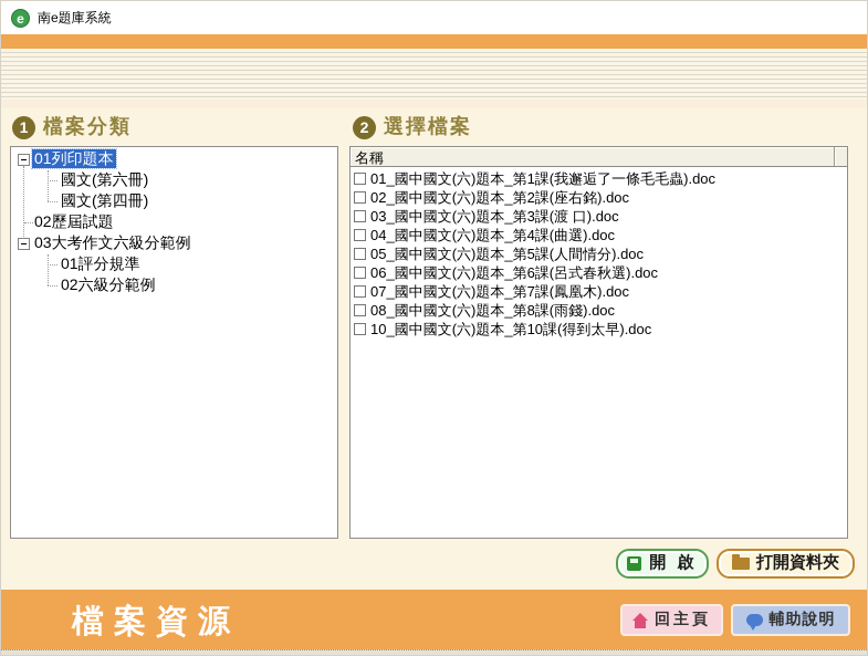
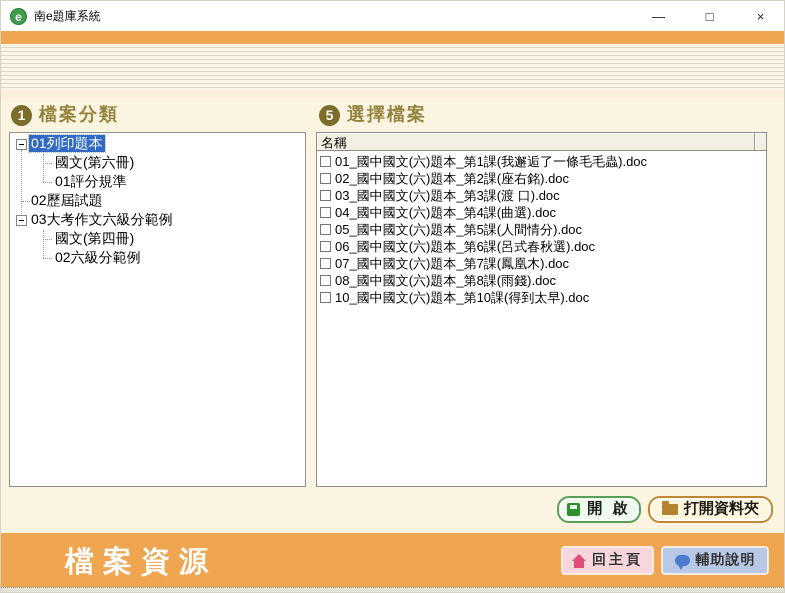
  e
  南e題庫系統
+ —
+ □
+ ×
  1
  檔案分類
- 2
+ 5
  選擇檔案
  01列印題本
  國文(第六冊)
- 國文(第四冊)
+ 01評分規準
  02歷屆試題
  03大考作文六級分範例
- 01評分規準
+ 國文(第四冊)
  02六級分範例
  名稱
  01_國中國文(六)題本_第1課(我邂逅了一條毛毛蟲).doc
  02_國中國文(六)題本_第2課(座右銘).doc
  03_國中國文(六)題本_第3課(渡 口).doc
  04_國中國文(六)題本_第4課(曲選).doc
  05_國中國文(六)題本_第5課(人間情分).doc
  06_國中國文(六)題本_第6課(呂式春秋選).doc
  07_國中國文(六)題本_第7課(鳳凰木).doc
  08_國中國文(六)題本_第8課(雨錢).doc
  10_國中國文(六)題本_第10課(得到太早).doc
  開 啟
  打開資料夾
  檔案資源
  回主頁
  輔助說明
